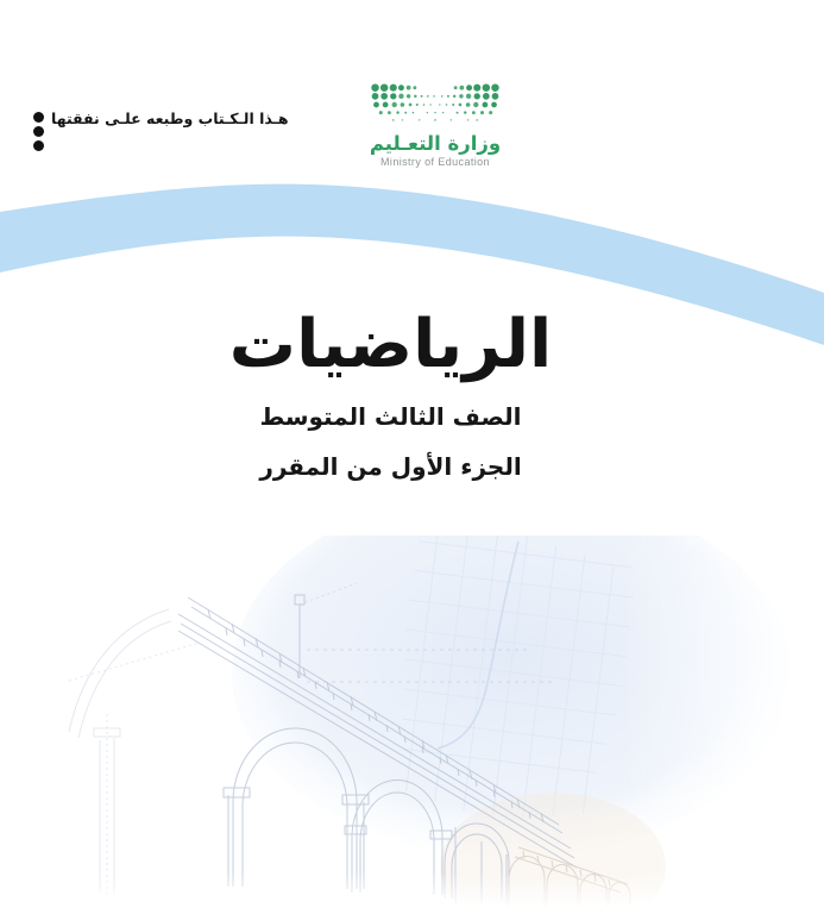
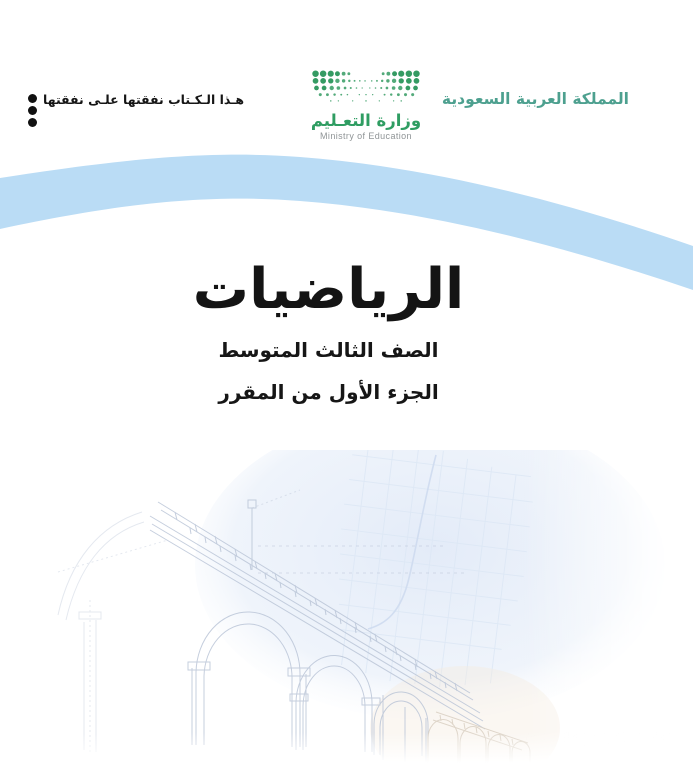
- هـذا الـكـتاب وطبعه علـى نفقتها
+ هـذا الـكـتاب نفقتها علـى نفقتها
  وزارة التعـليم
  Ministry of Education
+ المملكة العربية السعودية
  الرياضيات
  الصف الثالث المتوسط
  الجزء الأول من المقرر
